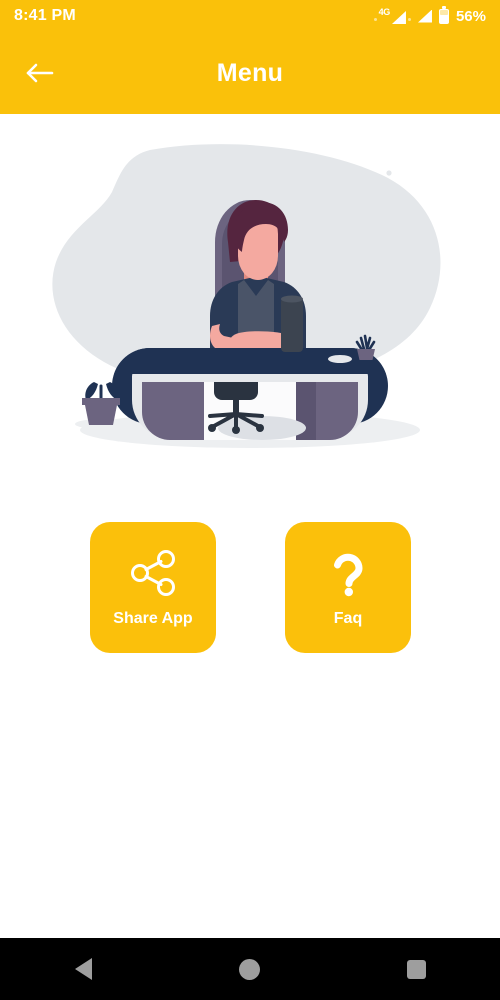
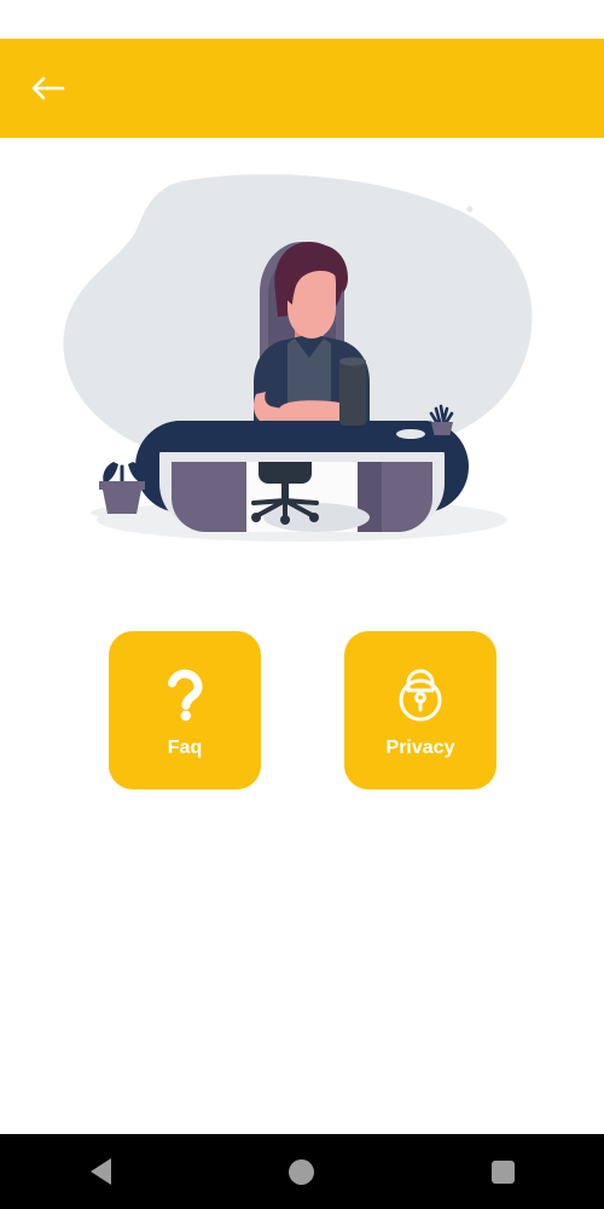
- 8:41 PM
- 4G
- 56%
- Menu
- Share App
  Faq
+ Privacy
